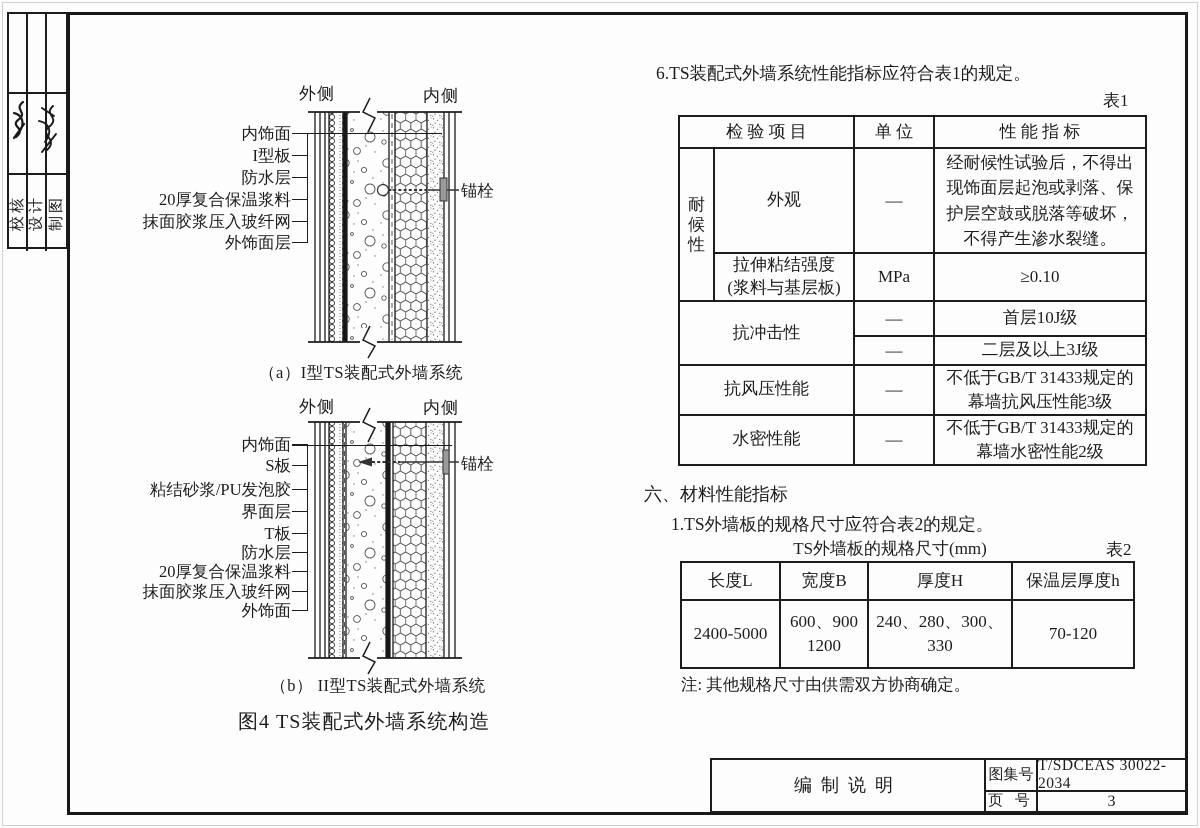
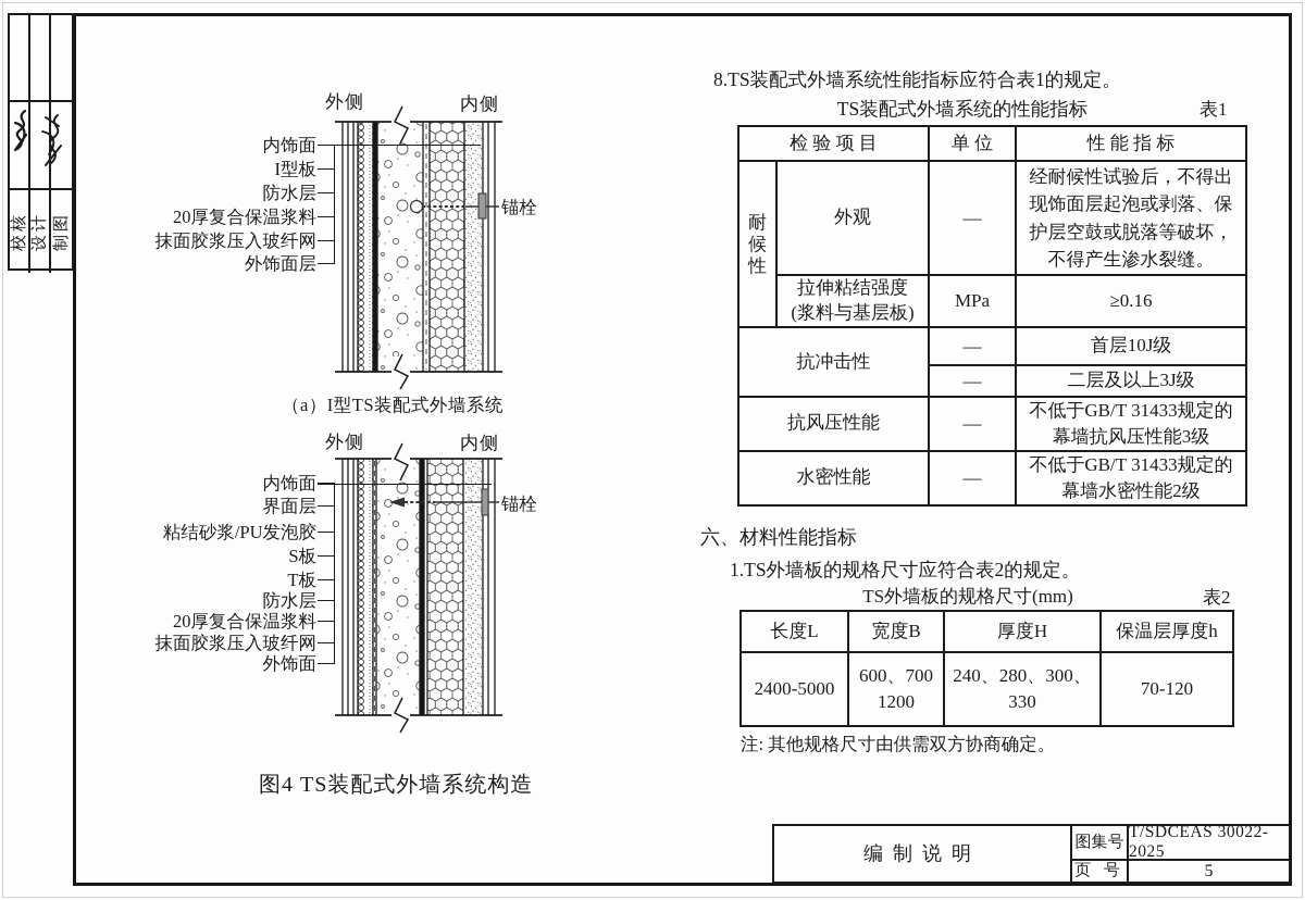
  内饰面
  I型板
  防水层
  20厚复合保温浆料
  抹面胶浆压入玻纤网
  外饰面层
  外侧
  内侧
  锚栓
  （a）I型TS装配式外墙系统
  内饰面
- S板
+ 界面层
  粘结砂浆/PU发泡胶
- 界面层
+ S板
  T板
  防水层
  20厚复合保温浆料
  抹面胶浆压入玻纤网
  外饰面
  外侧
  内侧
  锚栓
- （b） II型TS装配式外墙系统
  图4 TS装配式外墙系统构造
- 6.TS装配式外墙系统性能指标应符合表1的规定。
+ 8.TS装配式外墙系统性能指标应符合表1的规定。
+ TS装配式外墙系统的性能指标
  表1
  检 验 项 目	单 位	性 能 指 标
  耐候性	外观	—	经耐候性试验后，不得出现饰面层起泡或剥落、保护层空鼓或脱落等破坏，不得产生渗水裂缝。
- 拉伸粘结强度 (浆料与基层板)	MPa	≥0.10
+ 拉伸粘结强度 (浆料与基层板)	MPa	≥0.16
  抗冲击性	—	首层10J级
  —	二层及以上3J级
  抗风压性能	—	不低于GB/T 31433规定的 幕墙抗风压性能3级
  水密性能	—	不低于GB/T 31433规定的 幕墙水密性能2级
  六、材料性能指标
  1.TS外墙板的规格尺寸应符合表2的规定。
  TS外墙板的规格尺寸(mm)
  表2
  长度L	宽度B	厚度H	保温层厚度h
- 2400-5000	600、900 1200	240、280、300、 330	70-120
+ 2400-5000	600、700 1200	240、280、300、 330	70-120
  注: 其他规格尺寸由供需双方协商确定。
  编制说明
  图集号
- T/SDCEAS 30022-2034
+ T/SDCEAS 30022-2025
  页 号
- 3
+ 5
